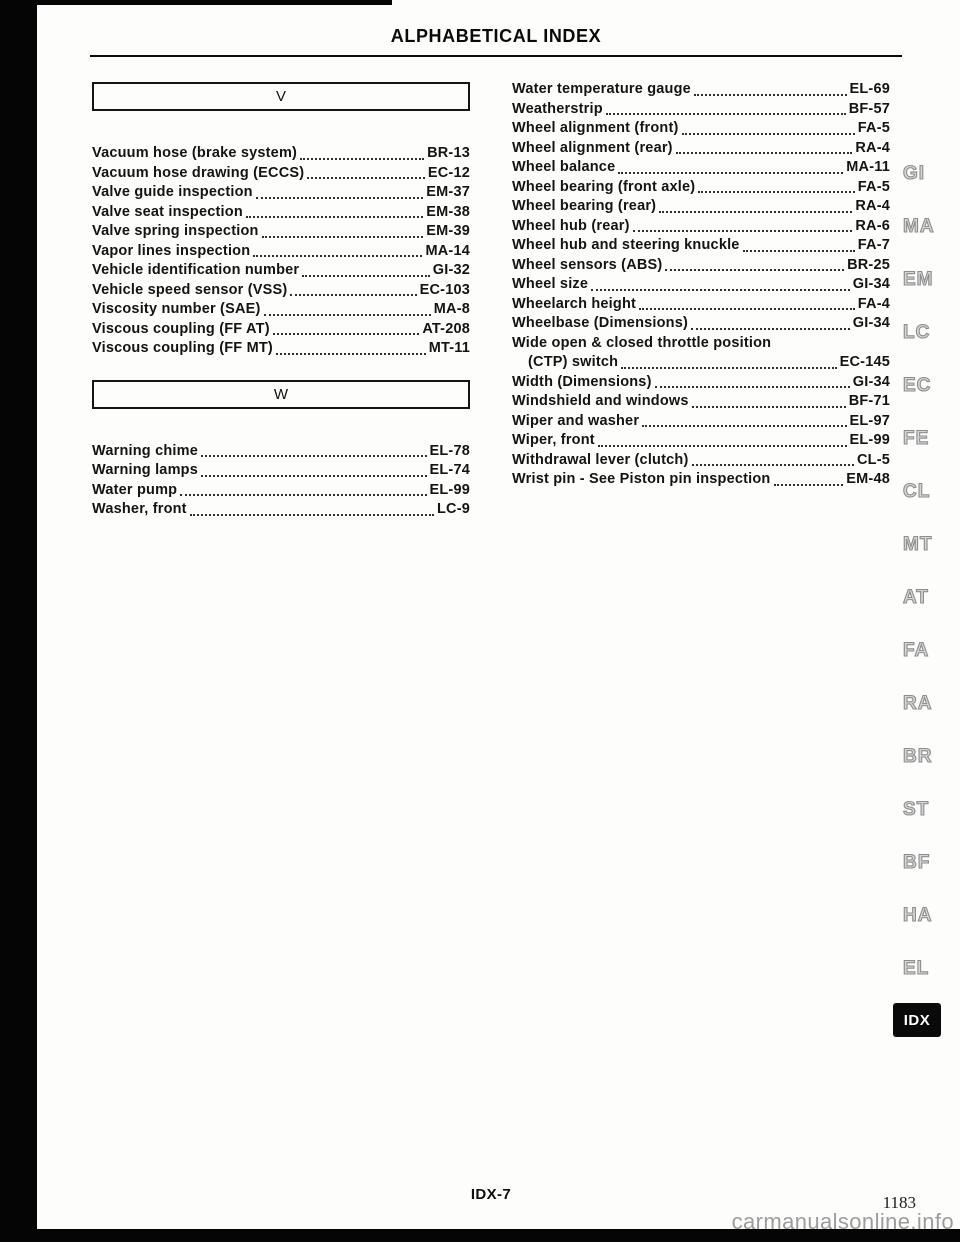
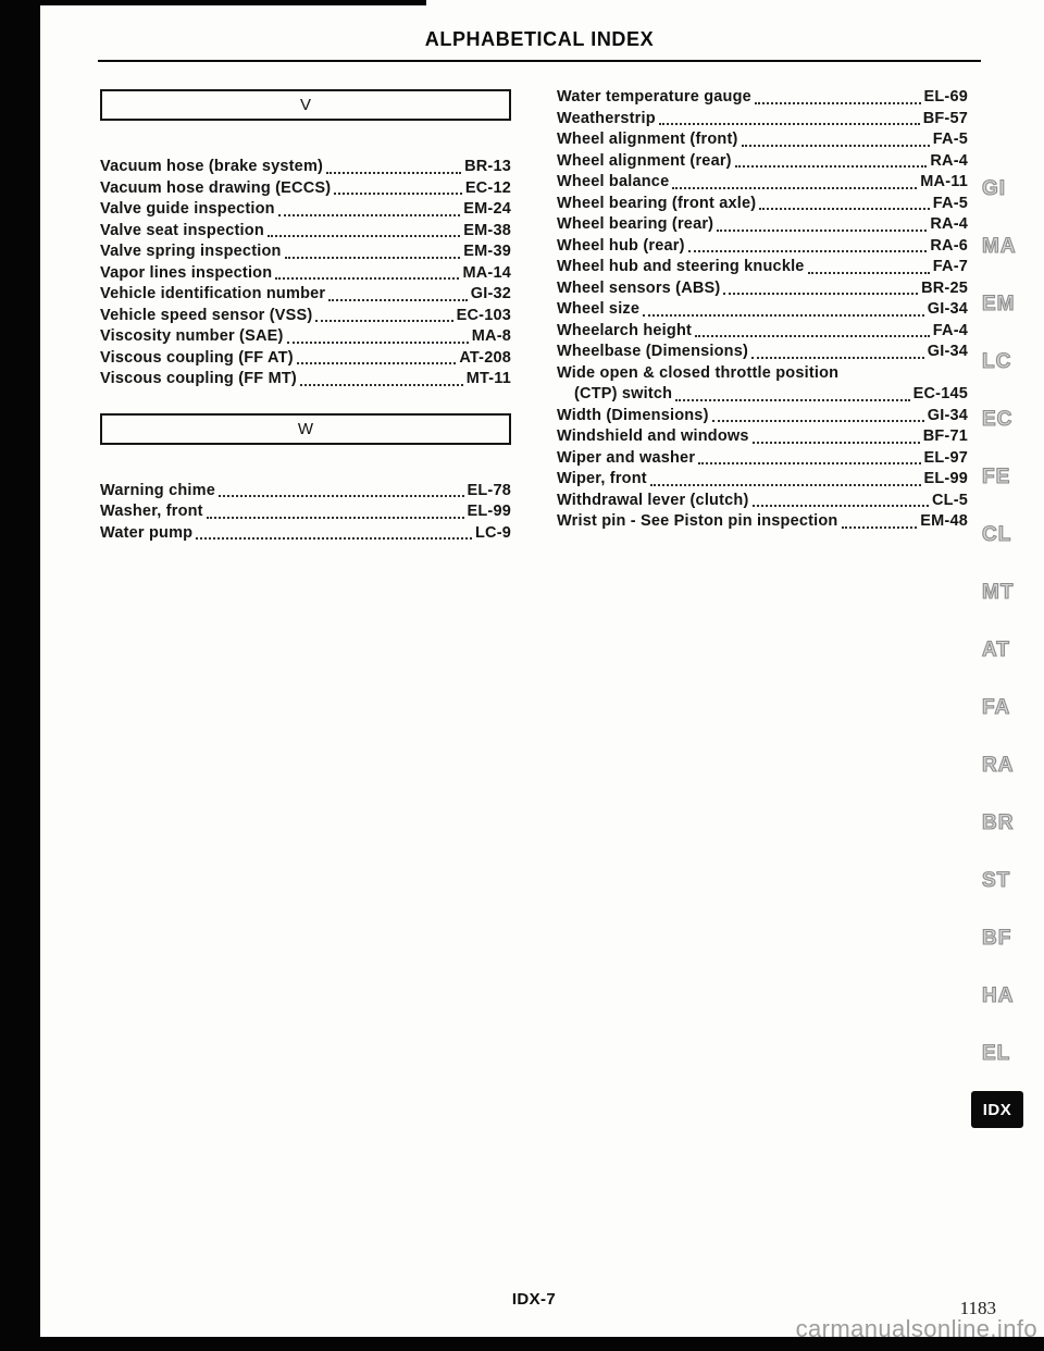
  ALPHABETICAL INDEX
  V
  Vacuum hose (brake system)
  BR-13
  Vacuum hose drawing (ECCS)
  EC-12
  Valve guide inspection
- EM-37
+ EM-24
  Valve seat inspection
  EM-38
  Valve spring inspection
  EM-39
  Vapor lines inspection
  MA-14
  Vehicle identification number
  GI-32
  Vehicle speed sensor (VSS)
  EC-103
  Viscosity number (SAE)
  MA-8
  Viscous coupling (FF AT)
  AT-208
  Viscous coupling (FF MT)
  MT-11
  W
  Warning chime
  EL-78
- Warning lamps
- EL-74
- Water pump
+ Washer, front
  EL-99
- Washer, front
+ Water pump
  LC-9
  Water temperature gauge
  EL-69
  Weatherstrip
  BF-57
  Wheel alignment (front)
  FA-5
  Wheel alignment (rear)
  RA-4
  Wheel balance
  MA-11
  Wheel bearing (front axle)
  FA-5
  Wheel bearing (rear)
  RA-4
  Wheel hub (rear)
  RA-6
  Wheel hub and steering knuckle
  FA-7
  Wheel sensors (ABS)
  BR-25
  Wheel size
  GI-34
  Wheelarch height
  FA-4
  Wheelbase (Dimensions)
  GI-34
  Wide open & closed throttle position
  (CTP) switch
  EC-145
  Width (Dimensions)
  GI-34
  Windshield and windows
  BF-71
  Wiper and washer
  EL-97
  Wiper, front
  EL-99
  Withdrawal lever (clutch)
  CL-5
  Wrist pin - See Piston pin inspection
  EM-48
  GI
  MA
  EM
  LC
  EC
  FE
  CL
  MT
  AT
  FA
  RA
  BR
  ST
  BF
  HA
  EL
  IDX
  IDX-7
  1183
  carmanualsonline.info
